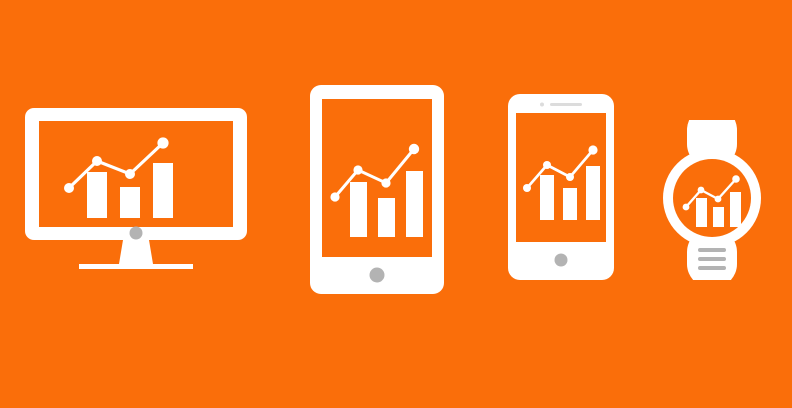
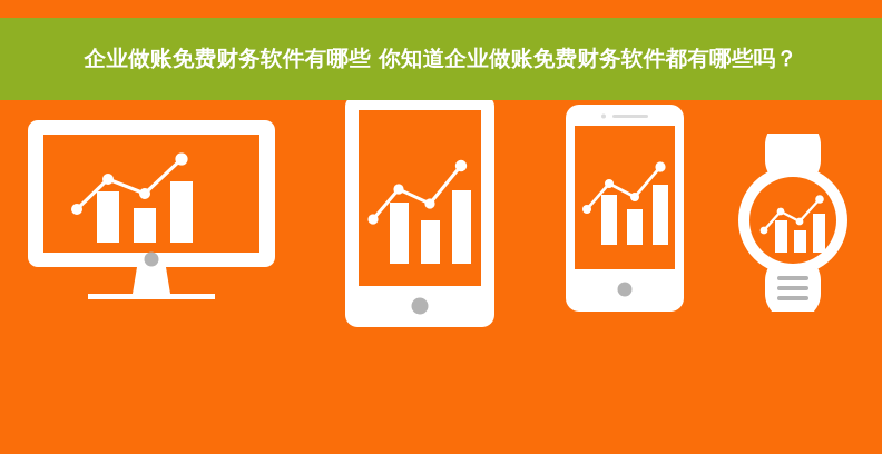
+ 企业做账免费财务软件有哪些 你知道企业做账免费财务软件都有哪些吗？
